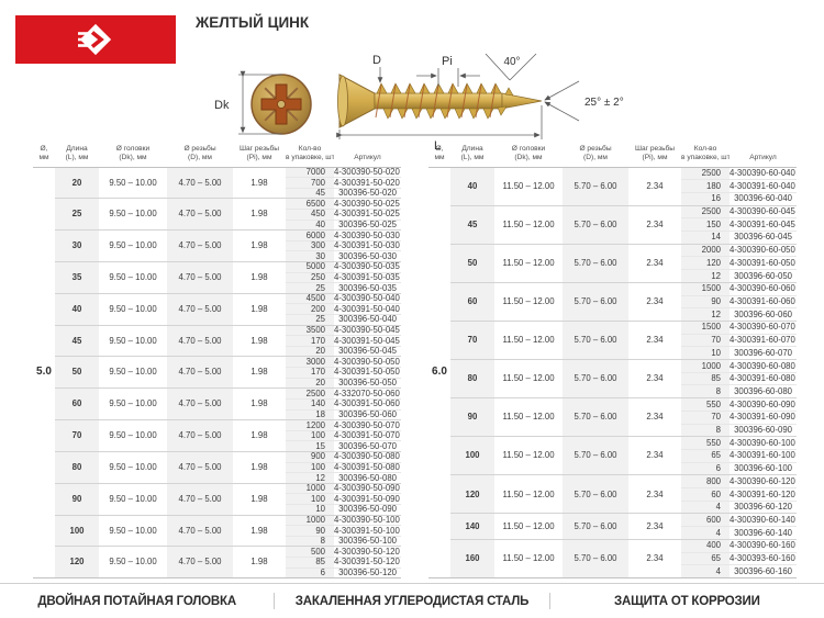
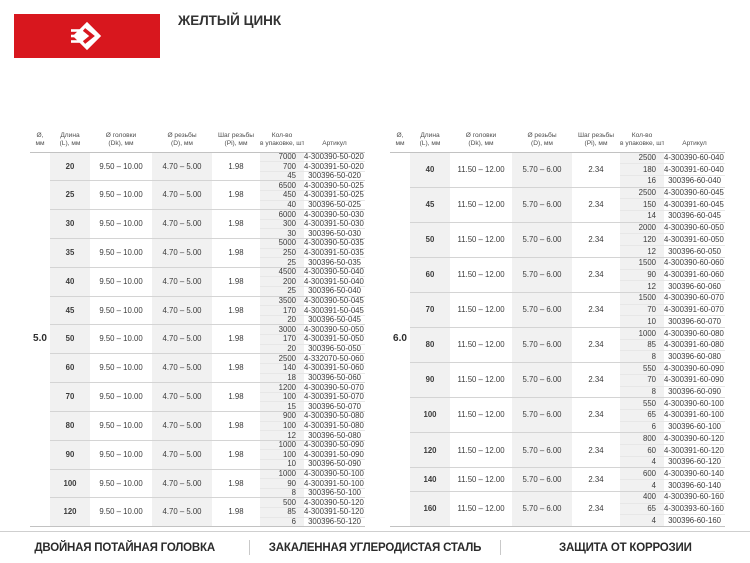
  ЖЕЛТЫЙ ЦИНК
- Dk
- D
- Pi
- 40°
- 25° ± 2°
- L
  5.0	20	9.50 – 10.00	4.70 – 5.00	1.98	7000	4-300390-50-020
  700	4-300391-50-020
  45	300396-50-020
  25	9.50 – 10.00	4.70 – 5.00	1.98	6500	4-300390-50-025
  450	4-300391-50-025
  40	300396-50-025
  30	9.50 – 10.00	4.70 – 5.00	1.98	6000	4-300390-50-030
  300	4-300391-50-030
  30	300396-50-030
  35	9.50 – 10.00	4.70 – 5.00	1.98	5000	4-300390-50-035
  250	4-300391-50-035
  25	300396-50-035
  40	9.50 – 10.00	4.70 – 5.00	1.98	4500	4-300390-50-040
  200	4-300391-50-040
  25	300396-50-040
  45	9.50 – 10.00	4.70 – 5.00	1.98	3500	4-300390-50-045
  170	4-300391-50-045
  20	300396-50-045
  50	9.50 – 10.00	4.70 – 5.00	1.98	3000	4-300390-50-050
  170	4-300391-50-050
  20	300396-50-050
  60	9.50 – 10.00	4.70 – 5.00	1.98	2500	4-332070-50-060
  140	4-300391-50-060
  18	300396-50-060
  70	9.50 – 10.00	4.70 – 5.00	1.98	1200	4-300390-50-070
  100	4-300391-50-070
  15	300396-50-070
  80	9.50 – 10.00	4.70 – 5.00	1.98	900	4-300390-50-080
  100	4-300391-50-080
  12	300396-50-080
  90	9.50 – 10.00	4.70 – 5.00	1.98	1000	4-300390-50-090
  100	4-300391-50-090
  10	300396-50-090
  100	9.50 – 10.00	4.70 – 5.00	1.98	1000	4-300390-50-100
  90	4-300391-50-100
  8	300396-50-100
  120	9.50 – 10.00	4.70 – 5.00	1.98	500	4-300390-50-120
  85	4-300391-50-120
  6	300396-50-120
  6.0	40	11.50 – 12.00	5.70 – 6.00	2.34	2500	4-300390-60-040
  180	4-300391-60-040
  16	300396-60-040
  45	11.50 – 12.00	5.70 – 6.00	2.34	2500	4-300390-60-045
  150	4-300391-60-045
  14	300396-60-045
  50	11.50 – 12.00	5.70 – 6.00	2.34	2000	4-300390-60-050
  120	4-300391-60-050
  12	300396-60-050
  60	11.50 – 12.00	5.70 – 6.00	2.34	1500	4-300390-60-060
  90	4-300391-60-060
  12	300396-60-060
  70	11.50 – 12.00	5.70 – 6.00	2.34	1500	4-300390-60-070
  70	4-300391-60-070
  10	300396-60-070
  80	11.50 – 12.00	5.70 – 6.00	2.34	1000	4-300390-60-080
  85	4-300391-60-080
  8	300396-60-080
  90	11.50 – 12.00	5.70 – 6.00	2.34	550	4-300390-60-090
  70	4-300391-60-090
  8	300396-60-090
  100	11.50 – 12.00	5.70 – 6.00	2.34	550	4-300390-60-100
  65	4-300391-60-100
  6	300396-60-100
  120	11.50 – 12.00	5.70 – 6.00	2.34	800	4-300390-60-120
  60	4-300391-60-120
  4	300396-60-120
  140	11.50 – 12.00	5.70 – 6.00	2.34	600	4-300390-60-140
  4	300396-60-140
  160	11.50 – 12.00	5.70 – 6.00	2.34	400	4-300390-60-160
  65	4-300393-60-160
  4	300396-60-160
  ДВОЙНАЯ ПОТАЙНАЯ ГОЛОВКА
  ЗАКАЛЕННАЯ УГЛЕРОДИСТАЯ СТАЛЬ
  ЗАЩИТА ОТ КОРРОЗИИ
